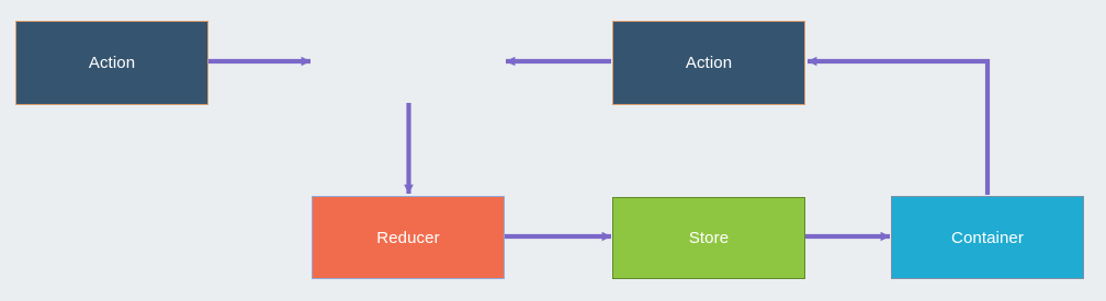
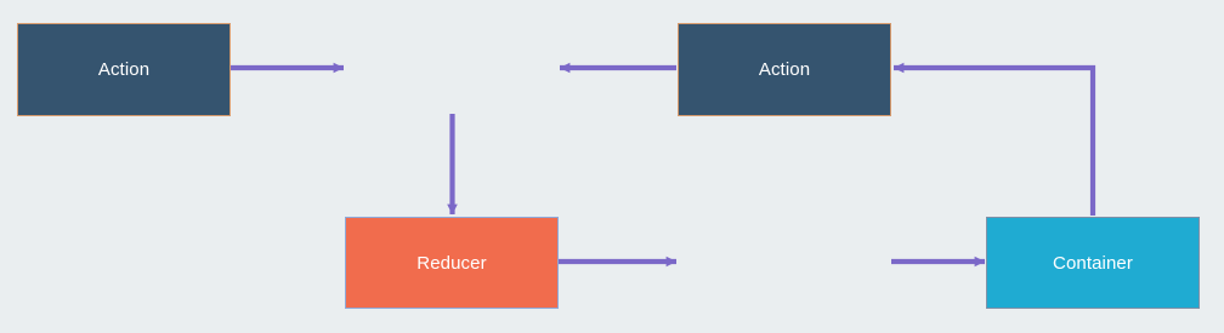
  Action
  Action
  Reducer
- Store
  Container
